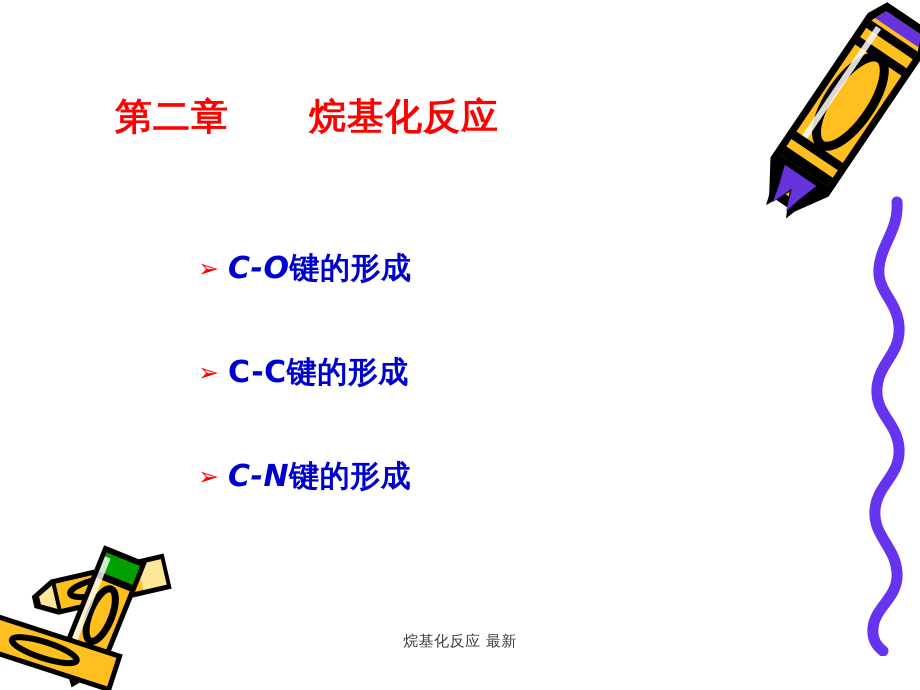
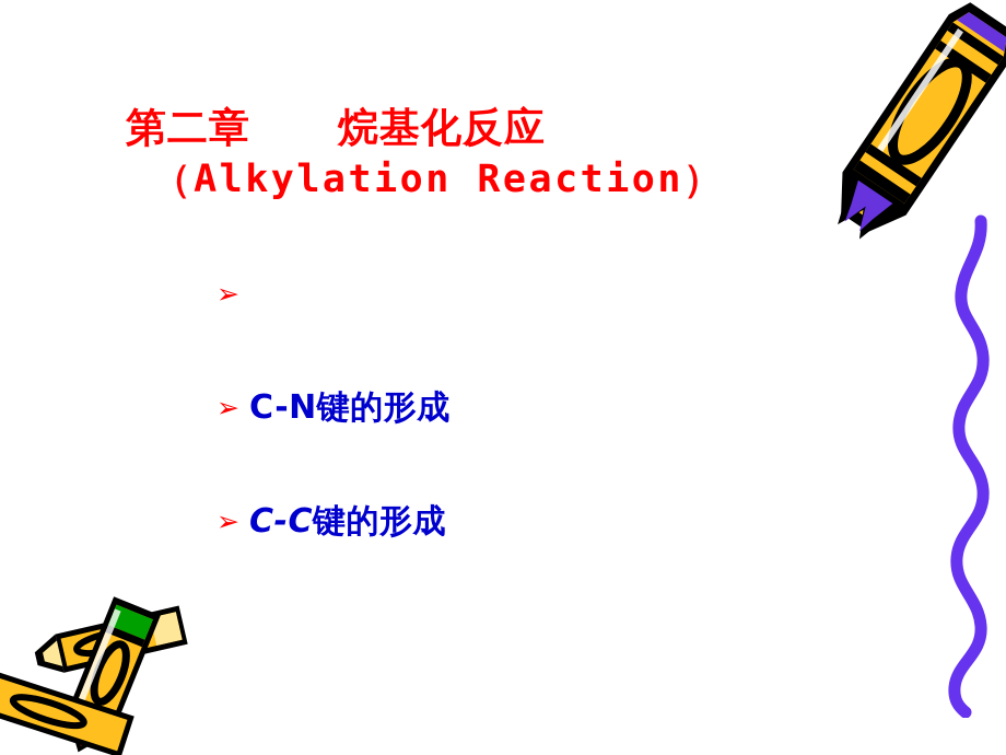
  第二章 烷基化反应
+ （Alkylation Reaction）
  ➢
- C-O键的形成
  ➢
- C-C键的形成
+ C-N键的形成
  ➢
- C-N键的形成
+ C-C键的形成
- 烷基化反应 最新
